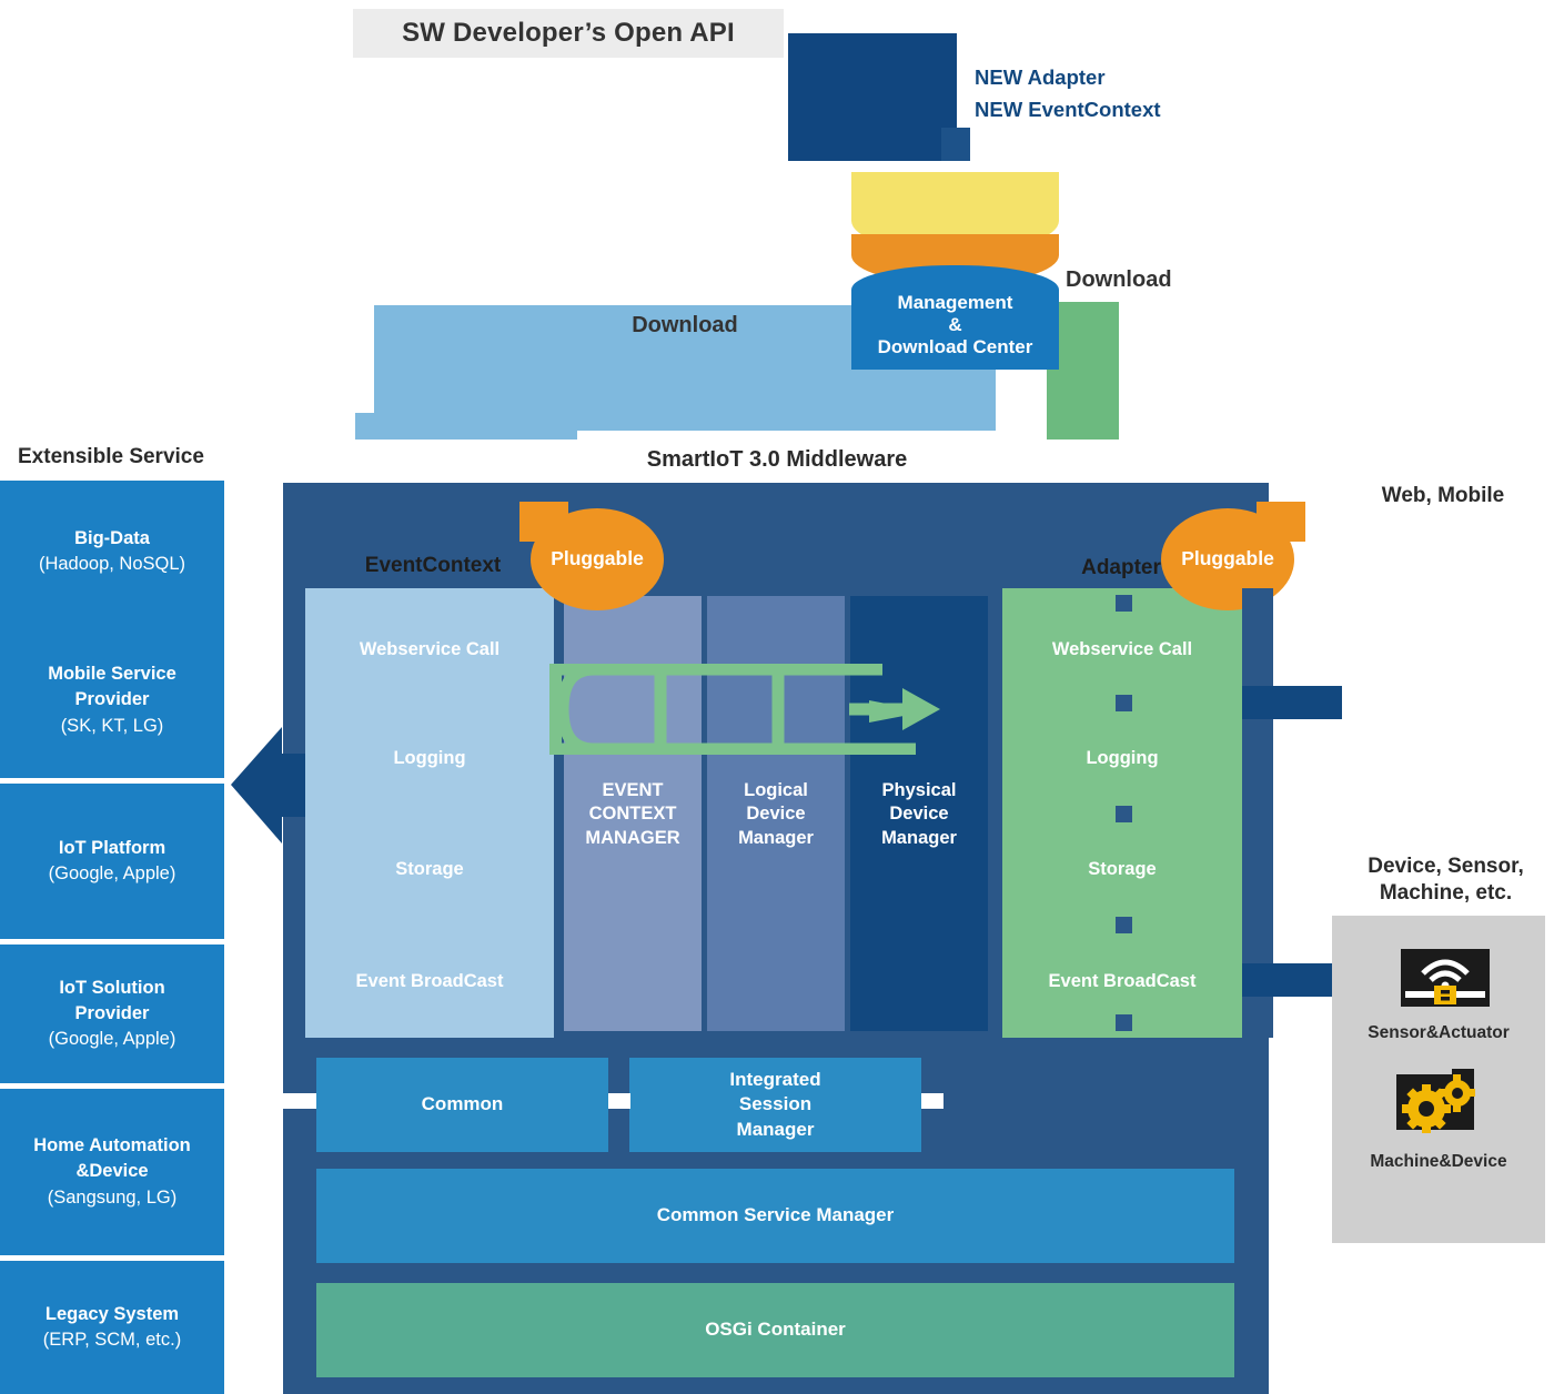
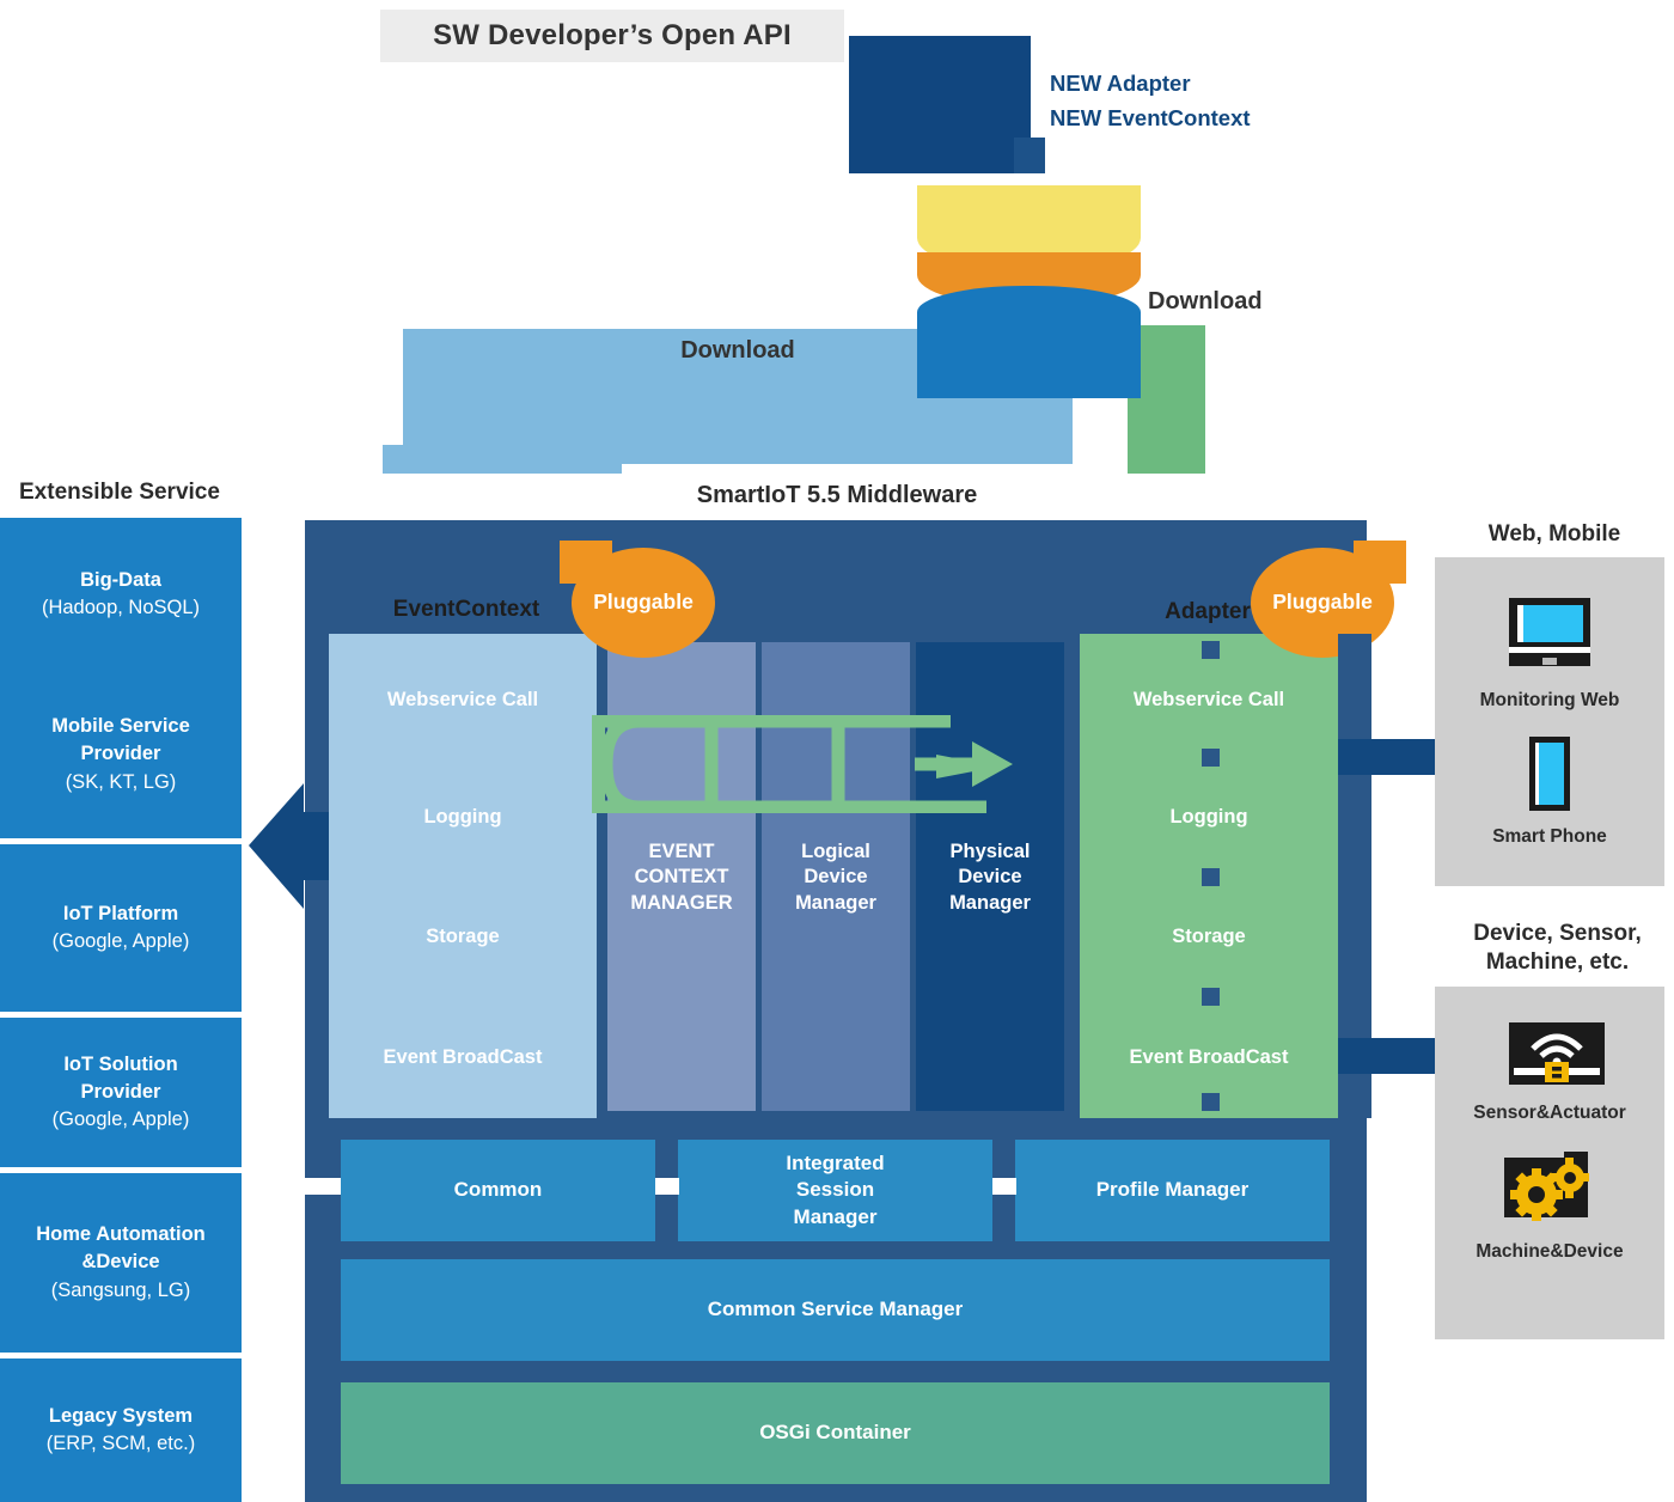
  SW Developer’s Open API
  NEW Adapter
  NEW EventContext
  Download
  Download
- Management
- &
- Download Center
  Extensible Service
- SmartIoT 3.0 Middleware
+ SmartIoT 5.5 Middleware
  Web, Mobile
  Device, Sensor,
  Machine, etc.
  Big-Data
  (Hadoop, NoSQL)
  Mobile Service
  Provider
  (SK, KT, LG)
  IoT Platform
  (Google, Apple)
  IoT Solution
  Provider
  (Google, Apple)
  Home Automation
  &Device
  (Sangsung, LG)
  Legacy System
  (ERP, SCM, etc.)
  EventContext
  Adapter
  Webservice Call
  Logging
  Storage
  Event BroadCast
  EVENT
  CONTEXT
  MANAGER
  Logical
  Device
  Manager
  Physical
  Device
  Manager
  Webservice Call
  Logging
  Storage
  Event BroadCast
  Pluggable
  Pluggable
  Common
  Integrated
  Session
  Manager
+ Profile Manager
  Common Service Manager
  OSGi Container
+ Monitoring Web
+ Smart Phone
  Sensor&Actuator
  Machine&Device
